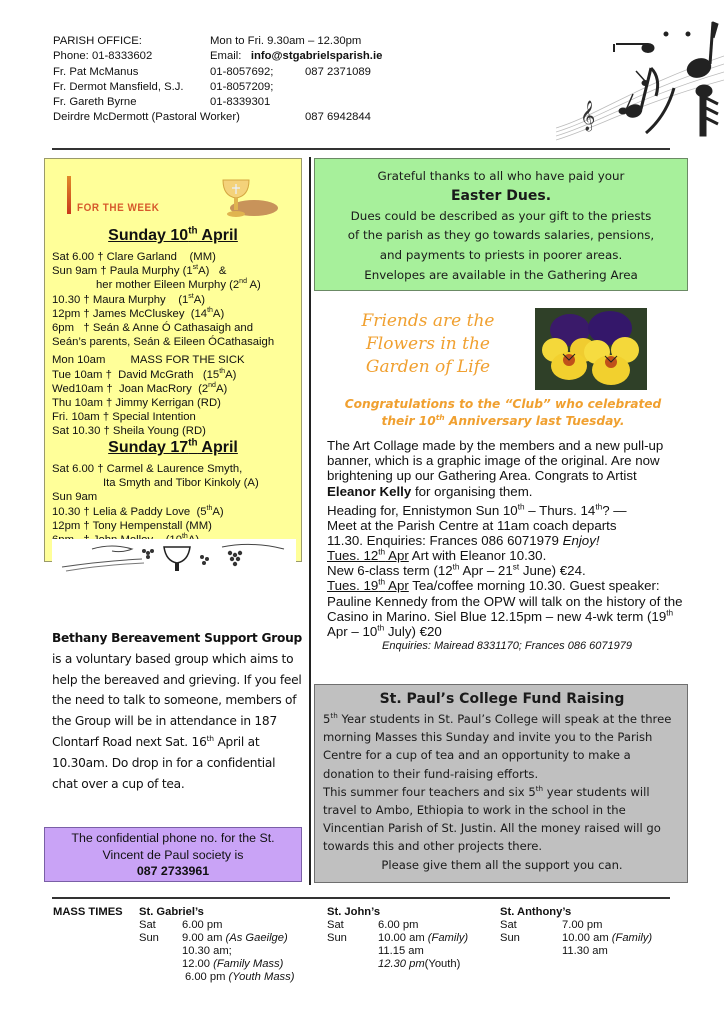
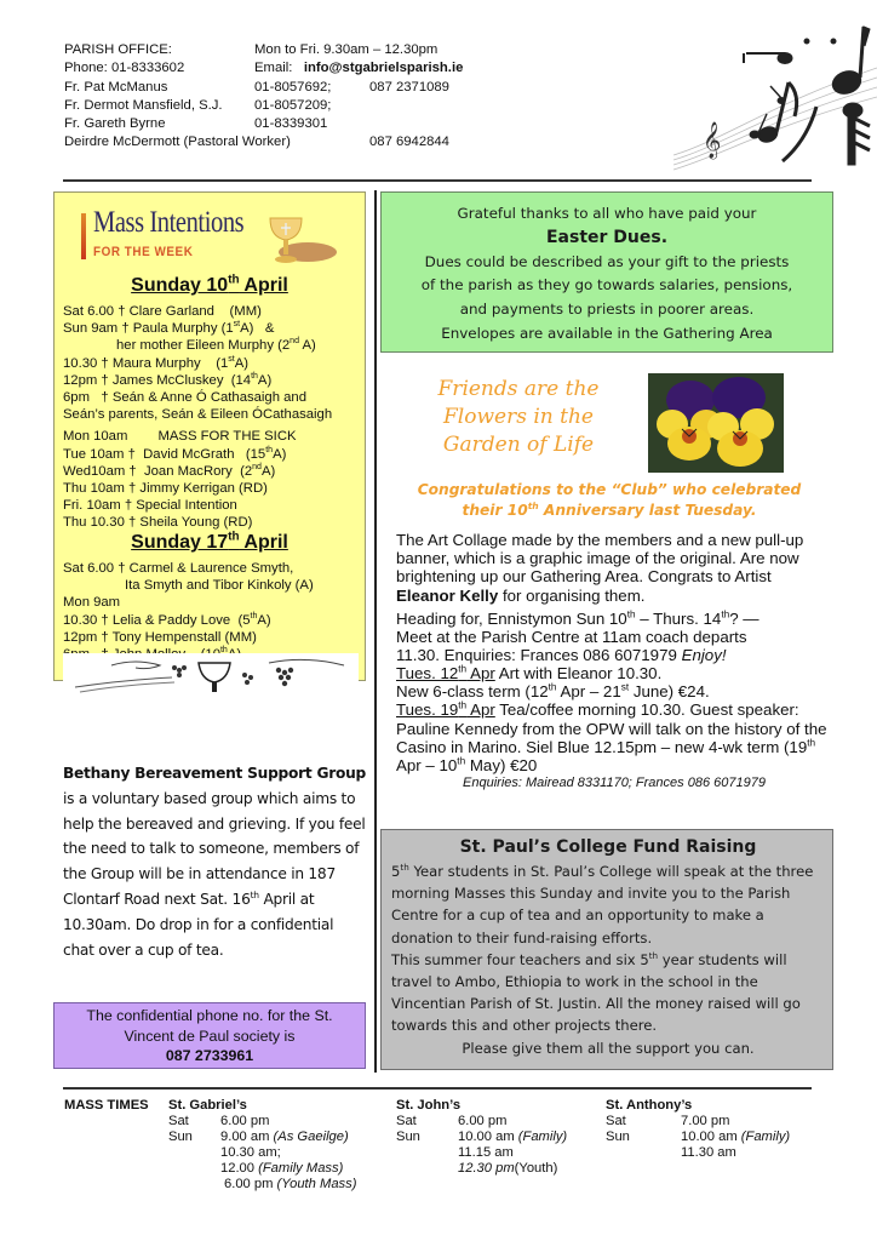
  PARISH OFFICE:
  Mon to Fri. 9.30am – 12.30pm
  Phone: 01-8333602
  Email:
  info@stgabrielsparish.ie
  Fr. Pat McManus
  01-8057692;
  087 2371089
  Fr. Dermot Mansfield, S.J.
  01-8057209;
  Fr. Gareth Byrne
  01-8339301
  Deirdre McDermott (Pastoral Worker)
  087 6942844
  𝄞
+ Mass Intentions
  FOR THE WEEK
  Sunday 10th April
  Sat 6.00 † Clare Garland (MM)
  Sun 9am † Paula Murphy (1 A) &
  her mother Eileen Murphy (2 A)
  10.30 † Maura Murphy (1 A)
  12pm † James McCluskey (14 A)
  6pm † Seán & Anne Ó Cathasaigh and
  Seán’s parents, Seán & Eileen ÓCathasaigh
  Mon 10am MASS FOR THE SICK
  Tue 10am † David McGrath (15 A)
  Wed10am † Joan MacRory (2 A)
  Thu 10am † Jimmy Kerrigan (RD)
  Fri. 10am † Special Intention
- Sat 10.30 † Sheila Young (RD)
+ Thu 10.30 † Sheila Young (RD)
  Sunday 17th April
  Sat 6.00 † Carmel & Laurence Smyth,
  Ita Smyth and Tibor Kinkoly (A)
- Sun 9am
+ Mon 9am
  10.30 † Lelia & Paddy Love (5 A)
  12pm † Tony Hempenstall (MM)
  Bethany Bereavement Support Group is a voluntary based group which aims to help the bereaved and grieving. If you feel the need to talk to someone, members of the Group will be in attendance in 187 Clontarf Road next Sat. 16th April at 10.30am. Do drop in for a confidential chat over a cup of tea.
  The confidential phone no. for the St.
  Vincent de Paul society is
  087 2733961
  Grateful thanks to all who have paid your
  Easter Dues.
  Dues could be described as your gift to the priests
  of the parish as they go towards salaries, pensions,
  and payments to priests in poorer areas.
  Envelopes are available in the Gathering Area
  Friends are the
  Flowers in the
  Garden of Life
  Congratulations to the “Club” who celebrated
  their 10th Anniversary last Tuesday.
  The Art Collage made by the members and a new pull-up banner, which is a graphic image of the original. Are now brightening up our Gathering Area. Congrats to Artist Eleanor Kelly for organising them.
  Heading for, Ennistymon Sun 10th – Thurs. 14th? —
  Meet at the Parish Centre at 11am coach departs
  11.30. Enquiries: Frances 086 6071979 Enjoy!
  Tues. 12th Apr Art with Eleanor 10.30.
  New 6-class term (12th Apr – 21st June) €24.
- Tues. 19th Apr Tea/coffee morning 10.30. Guest speaker: Pauline Kennedy from the OPW will talk on the history of the Casino in Marino. Siel Blue 12.15pm – new 4-wk term (19th Apr – 10th July) €20
+ Tues. 19th Apr Tea/coffee morning 10.30. Guest speaker: Pauline Kennedy from the OPW will talk on the history of the Casino in Marino. Siel Blue 12.15pm – new 4-wk term (19th Apr – 10th May) €20
  Enquiries: Mairead 8331170; Frances 086 6071979
  St. Paul’s College Fund Raising
  5th Year students in St. Paul’s College will speak at the three morning Masses this Sunday and invite you to the Parish Centre for a cup of tea and an opportunity to make a donation to their fund-raising efforts.
  This summer four teachers and six 5th year students will travel to Ambo, Ethiopia to work in the school in the Vincentian Parish of St. Justin. All the money raised will go towards this and other projects there.
  Please give them all the support you can.
  MASS TIMES
  St. Gabriel’s
  Sat
  6.00 pm
  Sun
  9.00 am
  (As Gaeilge)
  10.30 am;
  12.00
  (Family Mass)
  6.00 pm
  (Youth Mass)
  St. John’s
  Sat
  6.00 pm
  Sun
  10.00 am
  (Family)
  11.15 am
  12.30 pm
  (Youth)
  St. Anthony’s
  Sat
  7.00 pm
  Sun
  10.00 am
  (Family)
  11.30 am
